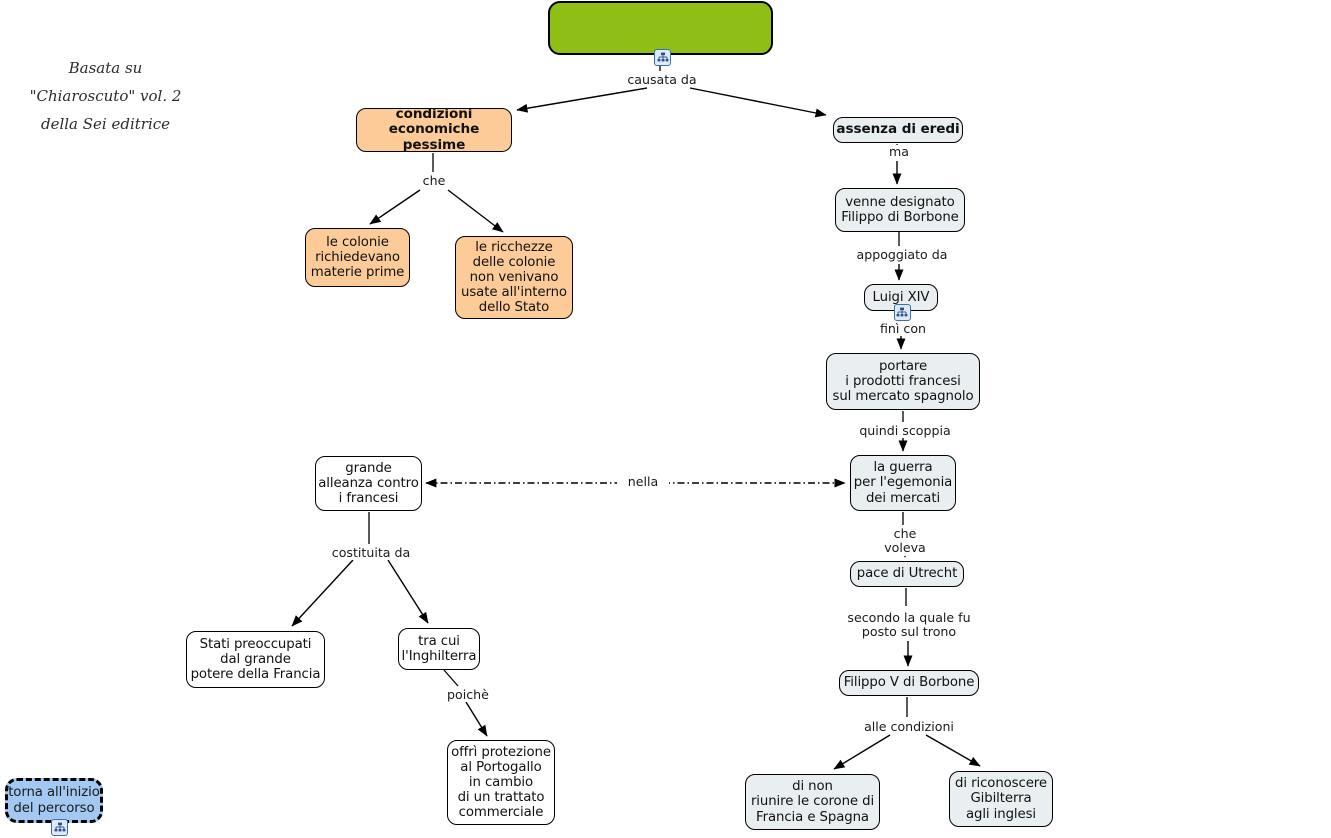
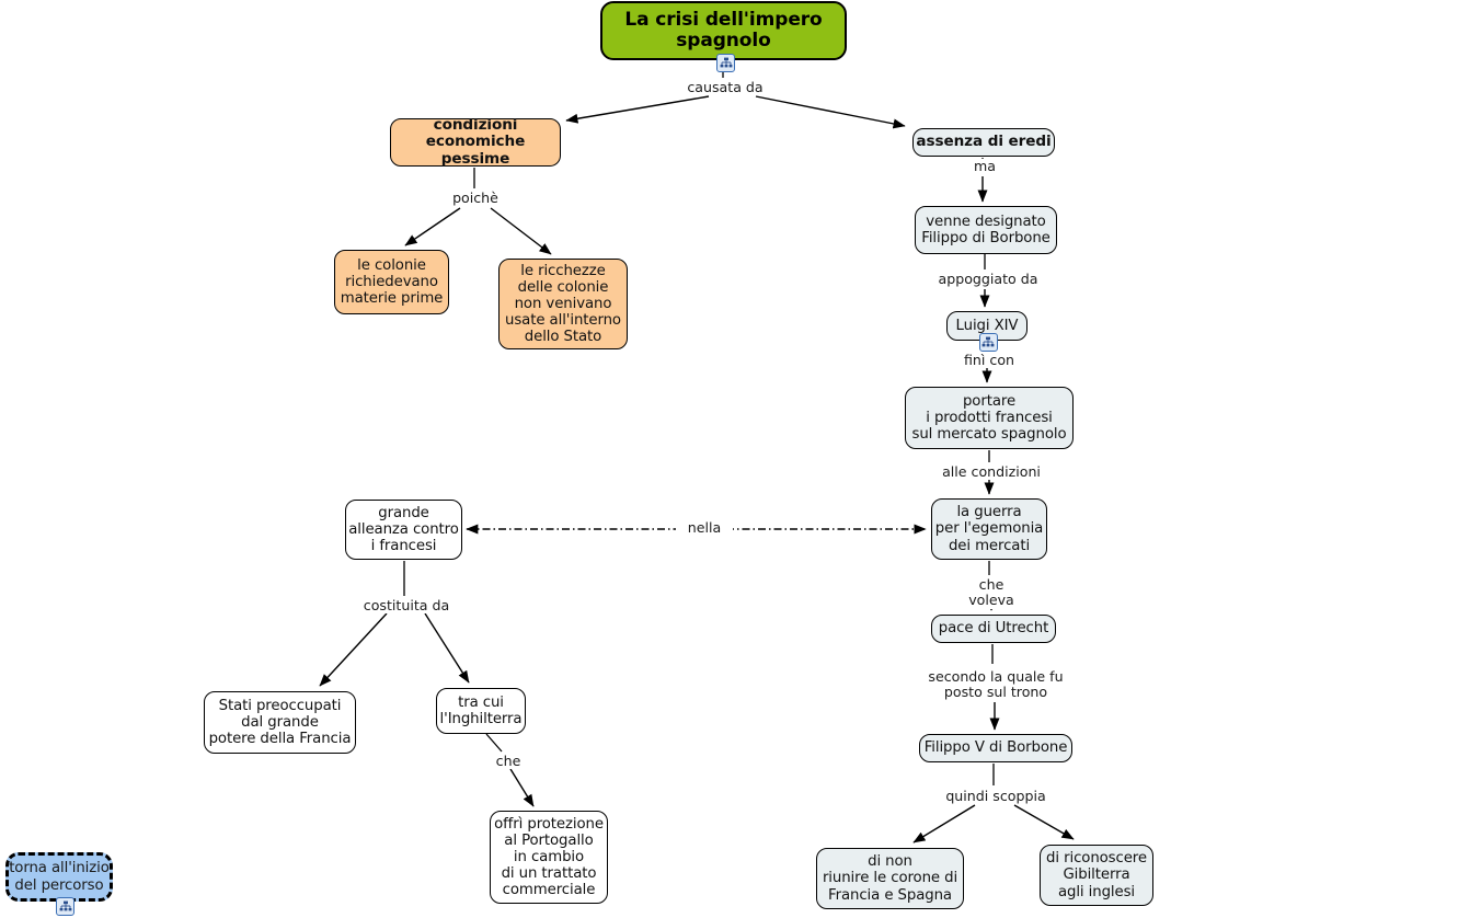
+ La crisi dell'impero
+ spagnolo
  condizioni
  economiche pessime
  assenza di eredi
  le colonie
  richiedevano
  materie prime
  le ricchezze
  delle colonie
  non venivano
  usate all'interno
  dello Stato
  venne designato
  Filippo di Borbone
  Luigi XIV
  portare
  i prodotti francesi
  sul mercato spagnolo
  la guerra
  per l'egemonia
  dei mercati
  pace di Utrecht
  Filippo V di Borbone
  di non
  riunire le corone di
  Francia e Spagna
  di riconoscere
  Gibilterra
  agli inglesi
  grande
  alleanza contro
  i francesi
  Stati preoccupati
  dal grande
  potere della Francia
  tra cui
  l'Inghilterra
  offrì protezione
  al Portogallo
  in cambio
  di un trattato
  commerciale
  causata da
- che
+ poichè
  ma
  appoggiato da
  finì con
- quindi scoppia
+ alle condizioni
  che voleva
  secondo la quale fu
  posto sul trono
- alle condizioni
+ quindi scoppia
  nella
  costituita da
- poichè
+ che
- Basata su
- "Chiaroscuto" vol. 2
- della Sei editrice
  torna all'inizio
  del percorso
